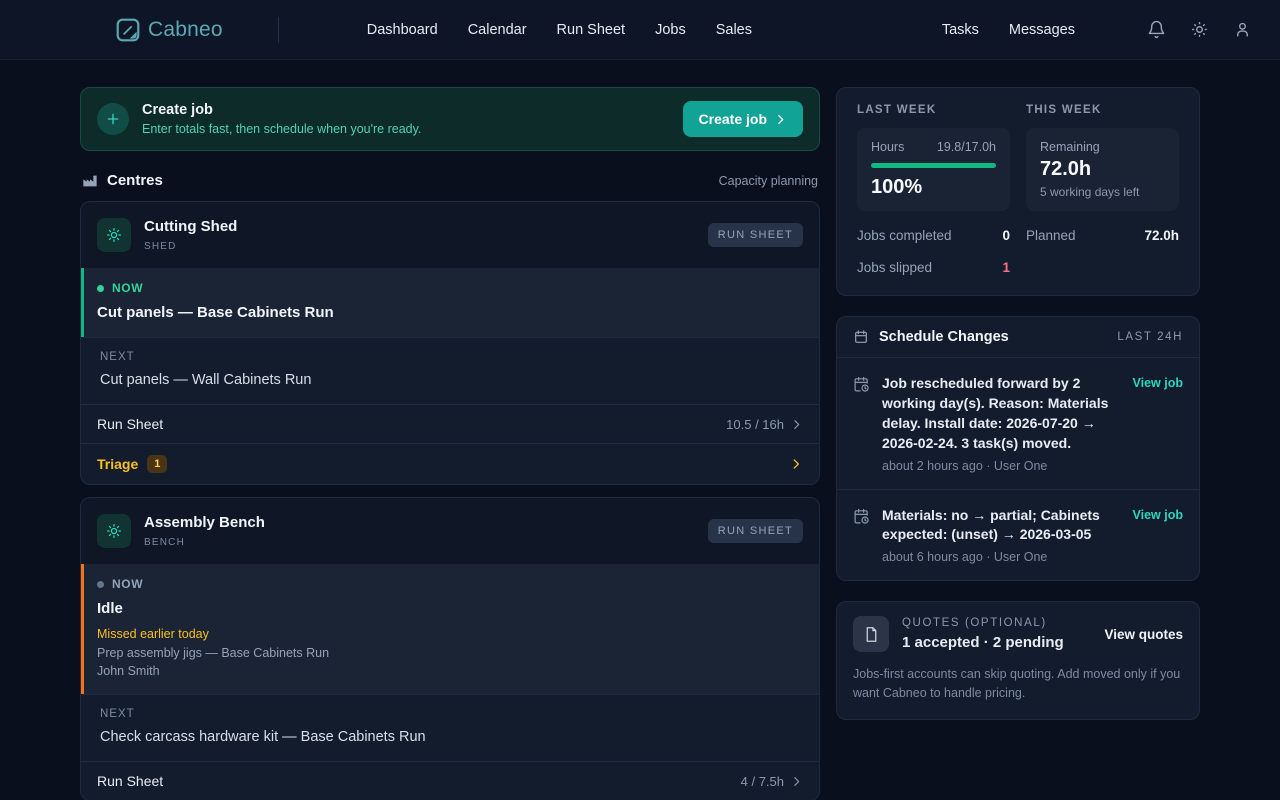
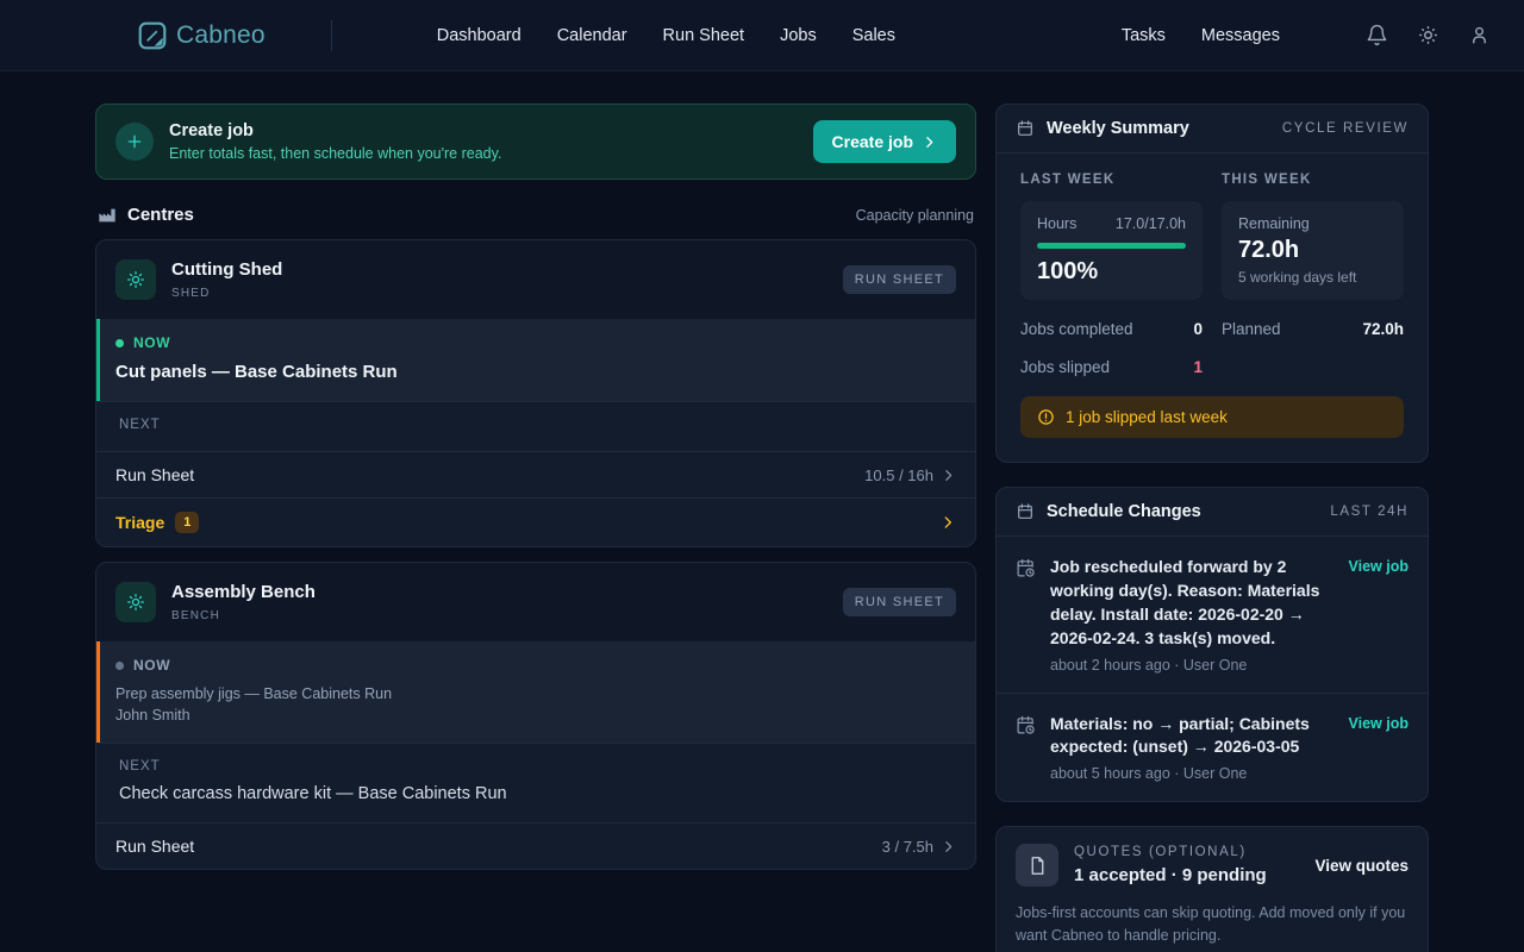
  Cabneo
  Dashboard
  Calendar
  Run Sheet
  Jobs
  Sales
  Tasks
  Messages
  Create job
  Enter totals fast, then schedule when you're ready.
  Create job
  Centres
  Capacity planning
  Cutting Shed
  SHED
  RUN SHEET
  NOW
  Cut panels — Base Cabinets Run
  NEXT
- Cut panels — Wall Cabinets Run
  Run Sheet
  10.5 / 16h
  Triage
  1
  Assembly Bench
  BENCH
  RUN SHEET
  NOW
- Idle
- Missed earlier today
  Prep assembly jigs — Base Cabinets Run
  John Smith
  NEXT
  Check carcass hardware kit — Base Cabinets Run
  Run Sheet
- 4 / 7.5h
+ 3 / 7.5h
+ Weekly Summary
+ CYCLE REVIEW
  LAST WEEK
  THIS WEEK
  Hours
- 19.8/17.0h
+ 17.0/17.0h
  100%
  Remaining
  72.0h
  5 working days left
  Jobs completed
  0
  Planned
  72.0h
  Jobs slipped
  1
+ 1 job slipped last week
  Schedule Changes
  LAST 24H
- Job rescheduled forward by 2 working day(s). Reason: Materials delay. Install date: 2026-07-20 → 2026-02-24. 3 task(s) moved.
+ Job rescheduled forward by 2 working day(s). Reason: Materials delay. Install date: 2026-02-20 → 2026-02-24. 3 task(s) moved.
  about 2 hours ago · User One
  View job
  Materials: no → partial; Cabinets expected: (unset) → 2026-03-05
- about 6 hours ago · User One
+ about 5 hours ago · User One
  View job
  QUOTES (OPTIONAL)
- 1 accepted · 2 pending
+ 1 accepted · 9 pending
  View quotes
  Jobs-first accounts can skip quoting. Add moved only if you want Cabneo to handle pricing.
